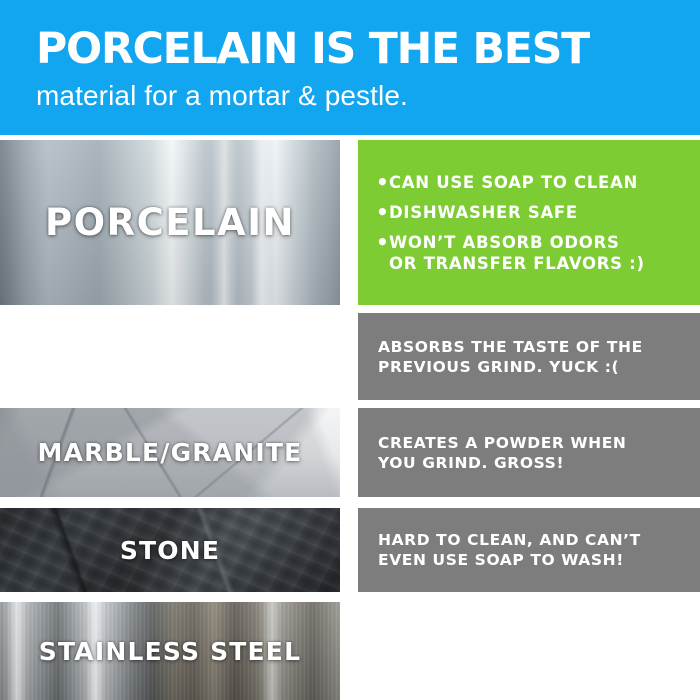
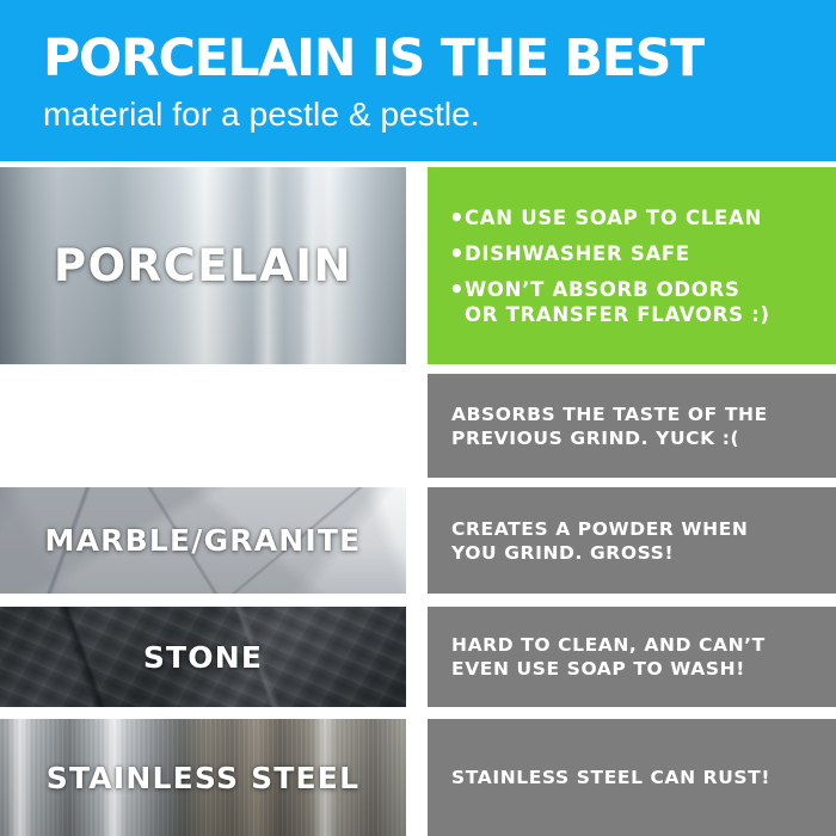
  PORCELAIN IS THE BEST
- material for a mortar & pestle.
+ material for a pestle & pestle.
  PORCELAIN
  •
  CAN USE SOAP TO CLEAN
  •
  DISHWASHER SAFE
  •
  WON’T ABSORB ODORS
  OR TRANSFER FLAVORS :)
  ABSORBS THE TASTE OF THE
  PREVIOUS GRIND. YUCK :(
  MARBLE/GRANITE
  CREATES A POWDER WHEN
  YOU GRIND. GROSS!
  STONE
  HARD TO CLEAN, AND CAN’T
  EVEN USE SOAP TO WASH!
  STAINLESS STEEL
+ STAINLESS STEEL CAN RUST!
